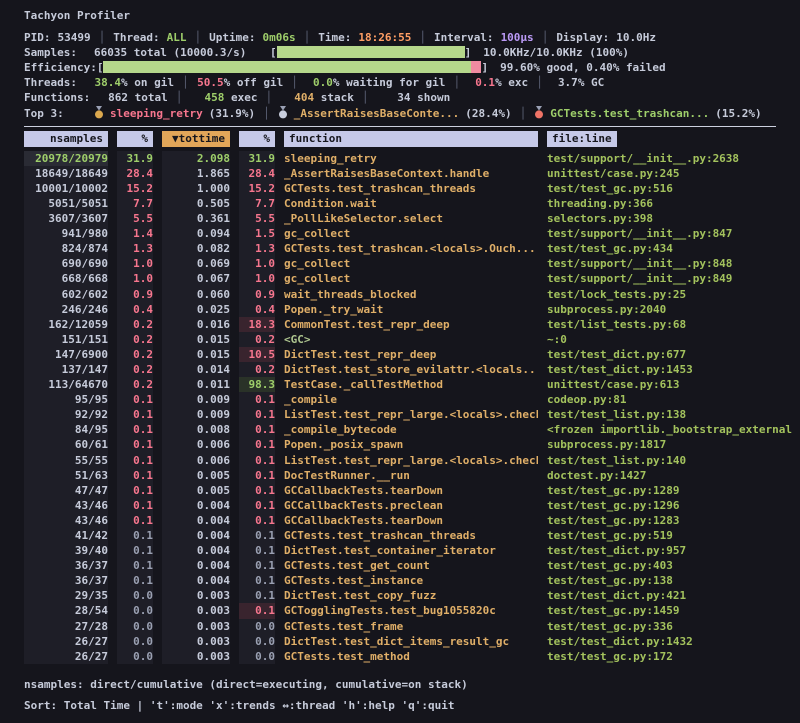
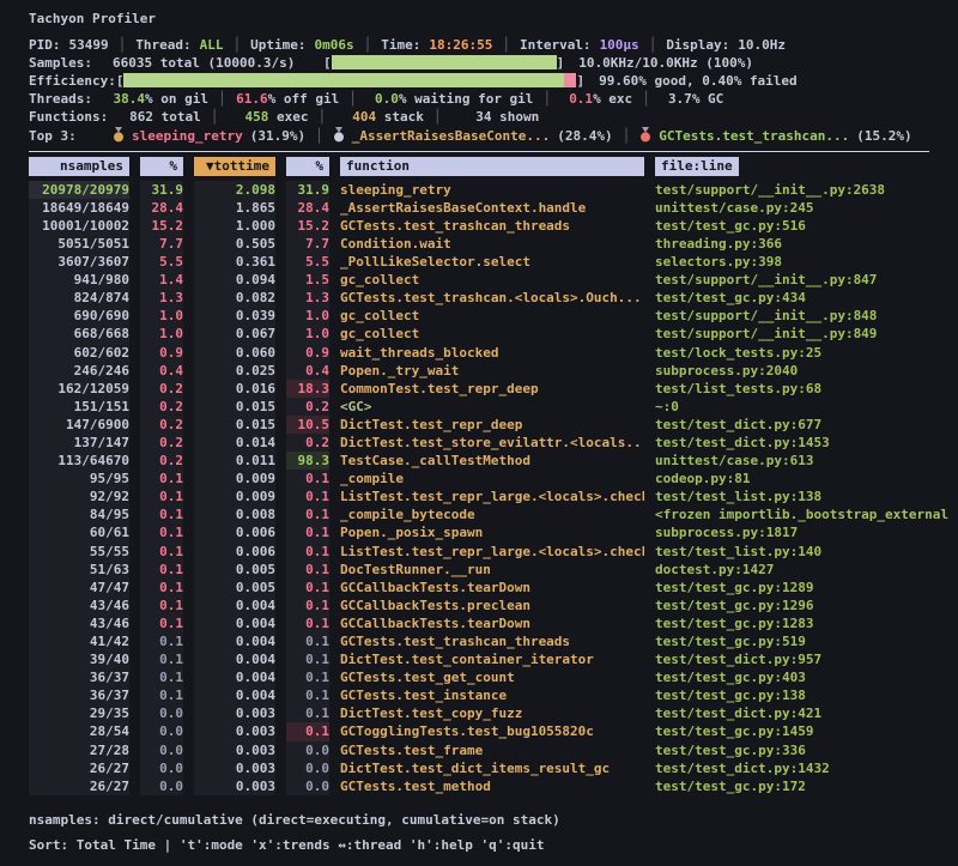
  Tachyon Profiler
  PID: 53499 │ Thread: ALL │ Uptime: 0m06s │ Time: 18:26:55 │ Interval: 100µs │ Display: 10.0Hz
  Samples: 66035 total (10000.3/s) [ ] 10.0KHz/10.0KHz (100%)
  Efficiency:[ ] 99.60% good, 0.40% failed
- Threads: 38.4% on gil │ 50.5% off gil │ 0.0% waiting for gil │ 0.1% exc │ 3.7% GC
+ Threads: 38.4% on gil │ 61.6% off gil │ 0.0% waiting for gil │ 0.1% exc │ 3.7% GC
  Functions: 862 total │ 458 exec │ 404 stack │ 34 shown
  Top 3: sleeping_retry (31.9%) │ _AssertRaisesBaseConte... (28.4%) │ GCTests.test_trashcan... (15.2%)
  nsamples
  %
  ▼tottime
  %
  function
  file:line
  20978/20979
  31.9
  2.098
  31.9
  sleeping_retry
  test/support/__init__.py:2638
  18649/18649
  28.4
  1.865
  28.4
  _AssertRaisesBaseContext.handle
  unittest/case.py:245
  10001/10002
  15.2
  1.000
  15.2
  GCTests.test_trashcan_threads
  test/test_gc.py:516
  5051/5051
  7.7
  0.505
  7.7
  Condition.wait
  threading.py:366
  3607/3607
  5.5
  0.361
  5.5
  _PollLikeSelector.select
  selectors.py:398
  941/980
  1.4
  0.094
  1.5
  gc_collect
  test/support/__init__.py:847
  824/874
  1.3
  0.082
  1.3
  GCTests.test_trashcan.<locals>.Ouch...
  test/test_gc.py:434
  690/690
  1.0
- 0.069
+ 0.039
  1.0
  gc_collect
  test/support/__init__.py:848
  668/668
  1.0
  0.067
  1.0
  gc_collect
  test/support/__init__.py:849
  602/602
  0.9
  0.060
  0.9
  wait_threads_blocked
  test/lock_tests.py:25
  246/246
  0.4
  0.025
  0.4
  Popen._try_wait
  subprocess.py:2040
  162/12059
  0.2
  0.016
  18.3
  CommonTest.test_repr_deep
  test/list_tests.py:68
  151/151
  0.2
  0.015
  0.2
  <GC>
  ~:0
  147/6900
  0.2
  0.015
  10.5
  DictTest.test_repr_deep
  test/test_dict.py:677
  137/147
  0.2
  0.014
  0.2
  DictTest.test_store_evilattr.<locals..
  test/test_dict.py:1453
  113/64670
  0.2
  0.011
  98.3
  TestCase._callTestMethod
  unittest/case.py:613
  95/95
  0.1
  0.009
  0.1
  _compile
  codeop.py:81
  92/92
  0.1
  0.009
  0.1
  ListTest.test_repr_large.<locals>.chec
  test/test_list.py:138
  84/95
  0.1
  0.008
  0.1
  _compile_bytecode
  <frozen importlib._bootstrap_external
  60/61
  0.1
  0.006
  0.1
  Popen._posix_spawn
  subprocess.py:1817
  55/55
  0.1
  0.006
  0.1
  ListTest.test_repr_large.<locals>.chec
  test/test_list.py:140
  51/63
  0.1
  0.005
  0.1
  DocTestRunner.__run
  doctest.py:1427
  47/47
  0.1
  0.005
  0.1
  GCCallbackTests.tearDown
  test/test_gc.py:1289
  43/46
  0.1
  0.004
  0.1
  GCCallbackTests.preclean
  test/test_gc.py:1296
  43/46
  0.1
  0.004
  0.1
  GCCallbackTests.tearDown
  test/test_gc.py:1283
  41/42
  0.1
  0.004
  0.1
  GCTests.test_trashcan_threads
  test/test_gc.py:519
  39/40
  0.1
  0.004
  0.1
  DictTest.test_container_iterator
  test/test_dict.py:957
  36/37
  0.1
  0.004
  0.1
  GCTests.test_get_count
  test/test_gc.py:403
  36/37
  0.1
  0.004
  0.1
  GCTests.test_instance
  test/test_gc.py:138
  29/35
  0.0
  0.003
  0.1
  DictTest.test_copy_fuzz
  test/test_dict.py:421
  28/54
  0.0
  0.003
  0.1
  GCTogglingTests.test_bug1055820c
  test/test_gc.py:1459
  27/28
  0.0
  0.003
  0.0
  GCTests.test_frame
  test/test_gc.py:336
  26/27
  0.0
  0.003
  0.0
  DictTest.test_dict_items_result_gc
  test/test_dict.py:1432
  26/27
  0.0
  0.003
  0.0
  GCTests.test_method
  test/test_gc.py:172
  nsamples: direct/cumulative (direct=executing, cumulative=on stack)
  Sort: Total Time | 't':mode 'x':trends ↔:thread 'h':help 'q':quit
